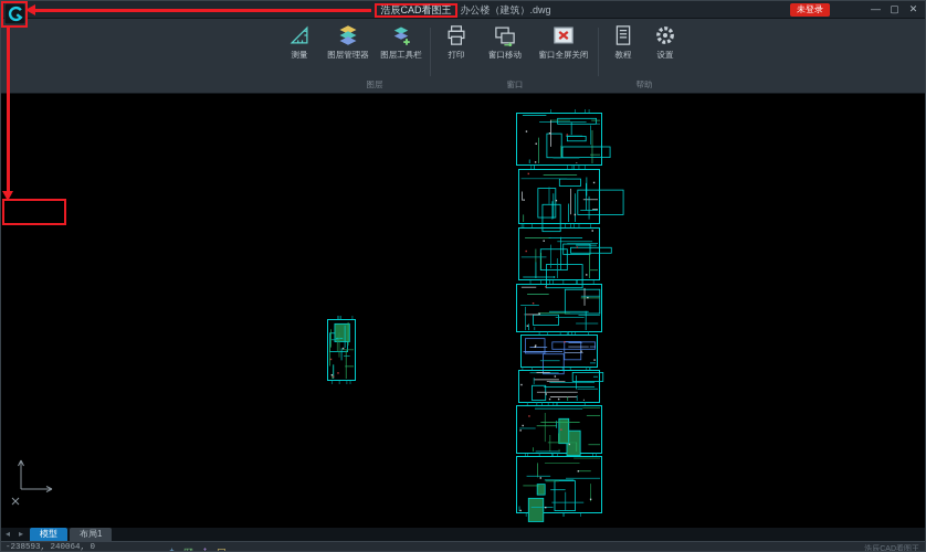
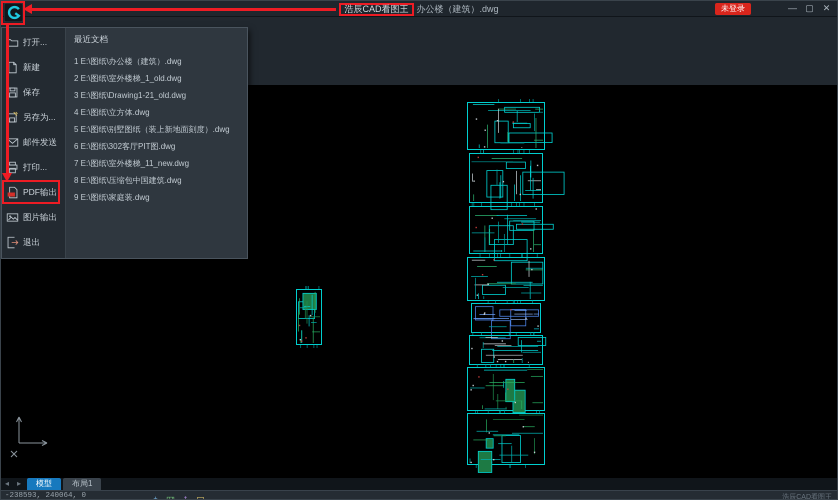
  浩辰CAD看图王
  办公楼（建筑）.dwg
  未登录
  —
  ▢
  ✕
- 测量
- 图层管理器
- 图层工具栏
- 打印
- 窗口移动
- 窗口全屏关闭
- 教程
- 设置
- 图层
- 窗口
- 帮助
  ◂
  ▸
  模型
  布局1
  -238593, 240064, 0
+ 打开...
+ 新建
+ 保存
+ 另存为...
+ 邮件发送
+ 打印...
+ PDF输出
+ 图片输出
+ 退出
+ 最近文档
+ 1 E:\图纸\办公楼（建筑）.dwg
+ 2 E:\图纸\室外楼梯_1_old.dwg
+ 3 E:\图纸\Drawing1-21_old.dwg
+ 4 E:\图纸\立方体.dwg
+ 5 E:\图纸\别墅图纸（装上新地面刻度）.dwg
+ 6 E:\图纸\302客厅PIT图.dwg
+ 7 E:\图纸\室外楼梯_11_new.dwg
+ 8 E:\图纸\压缩包中国建筑.dwg
+ 9 E:\图纸\家庭装.dwg
